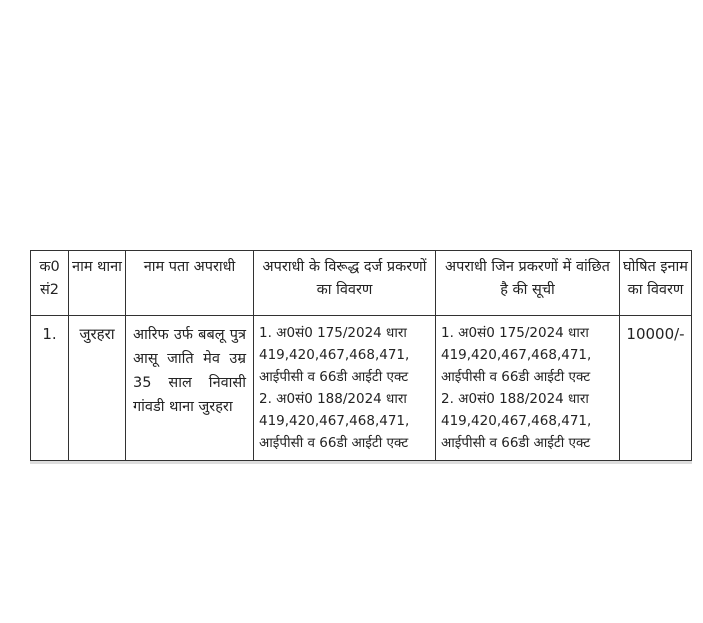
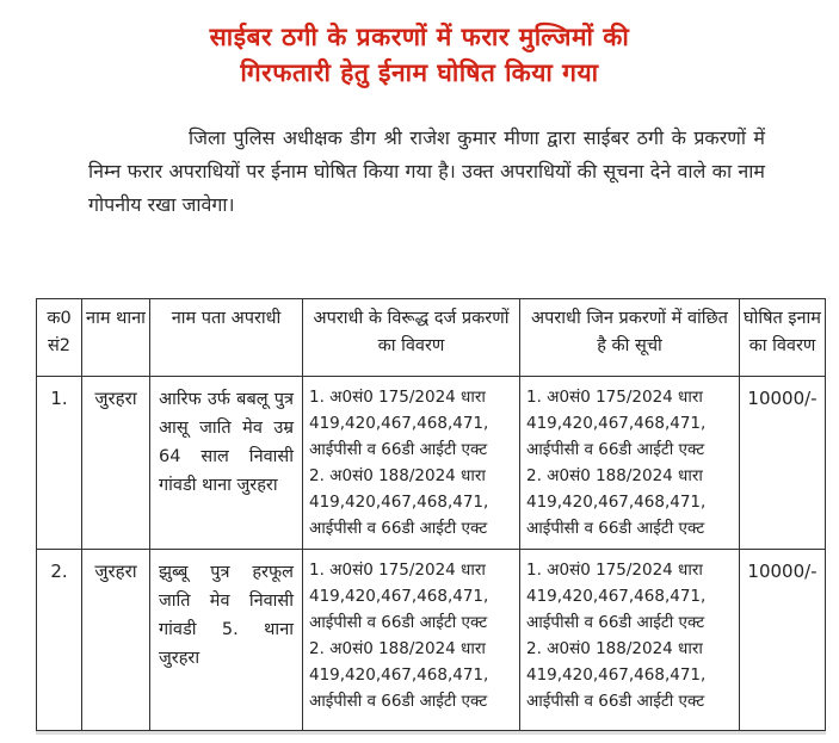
+ साईबर ठगी के प्रकरणों में फरार मुल्जिमों की
+ गिरफतारी हेतु ईनाम घोषित किया गया
+ जिला पुलिस अधीक्षक डीग श्री राजेश कुमार मीणा द्वारा साईबर ठगी के प्रकरणों में निम्न फरार अपराधियों पर ईनाम घोषित किया गया है। उक्त अपराधियों की सूचना देने वाले का नाम गोपनीय रखा जावेगा।
  क0 सं2	नाम थाना	नाम पता अपराधी	अपराधी के विरूद्ध दर्ज प्रकरणों का विवरण	अपराधी जिन प्रकरणों में वांछित है की सूची	घोषित इनाम का विवरण
- 1.	जुरहरा	आरिफ उर्फ बबलू पुत्र आसू जाति मेव उम्र 35 साल निवासी गांवडी थाना जुरहरा	1. अ0सं0 175/2024 धारा 419,420,467,468,471, आईपीसी व 66डी आईटी एक्ट 2. अ0सं0 188/2024 धारा 419,420,467,468,471, आईपीसी व 66डी आईटी एक्ट	1. अ0सं0 175/2024 धारा 419,420,467,468,471, आईपीसी व 66डी आईटी एक्ट 2. अ0सं0 188/2024 धारा 419,420,467,468,471, आईपीसी व 66डी आईटी एक्ट	10000/-
+ 1.	जुरहरा	आरिफ उर्फ बबलू पुत्र आसू जाति मेव उम्र 64 साल निवासी गांवडी थाना जुरहरा	1. अ0सं0 175/2024 धारा 419,420,467,468,471, आईपीसी व 66डी आईटी एक्ट 2. अ0सं0 188/2024 धारा 419,420,467,468,471, आईपीसी व 66डी आईटी एक्ट	1. अ0सं0 175/2024 धारा 419,420,467,468,471, आईपीसी व 66डी आईटी एक्ट 2. अ0सं0 188/2024 धारा 419,420,467,468,471, आईपीसी व 66डी आईटी एक्ट	10000/-
+ 2.	जुरहरा	झुब्बू पुत्र हरफूल जाति मेव निवासी गांवडी 5. थाना जुरहरा	1. अ0सं0 175/2024 धारा 419,420,467,468,471, आईपीसी व 66डी आईटी एक्ट 2. अ0सं0 188/2024 धारा 419,420,467,468,471, आईपीसी व 66डी आईटी एक्ट	1. अ0सं0 175/2024 धारा 419,420,467,468,471, आईपीसी व 66डी आईटी एक्ट 2. अ0सं0 188/2024 धारा 419,420,467,468,471, आईपीसी व 66डी आईटी एक्ट	10000/-
